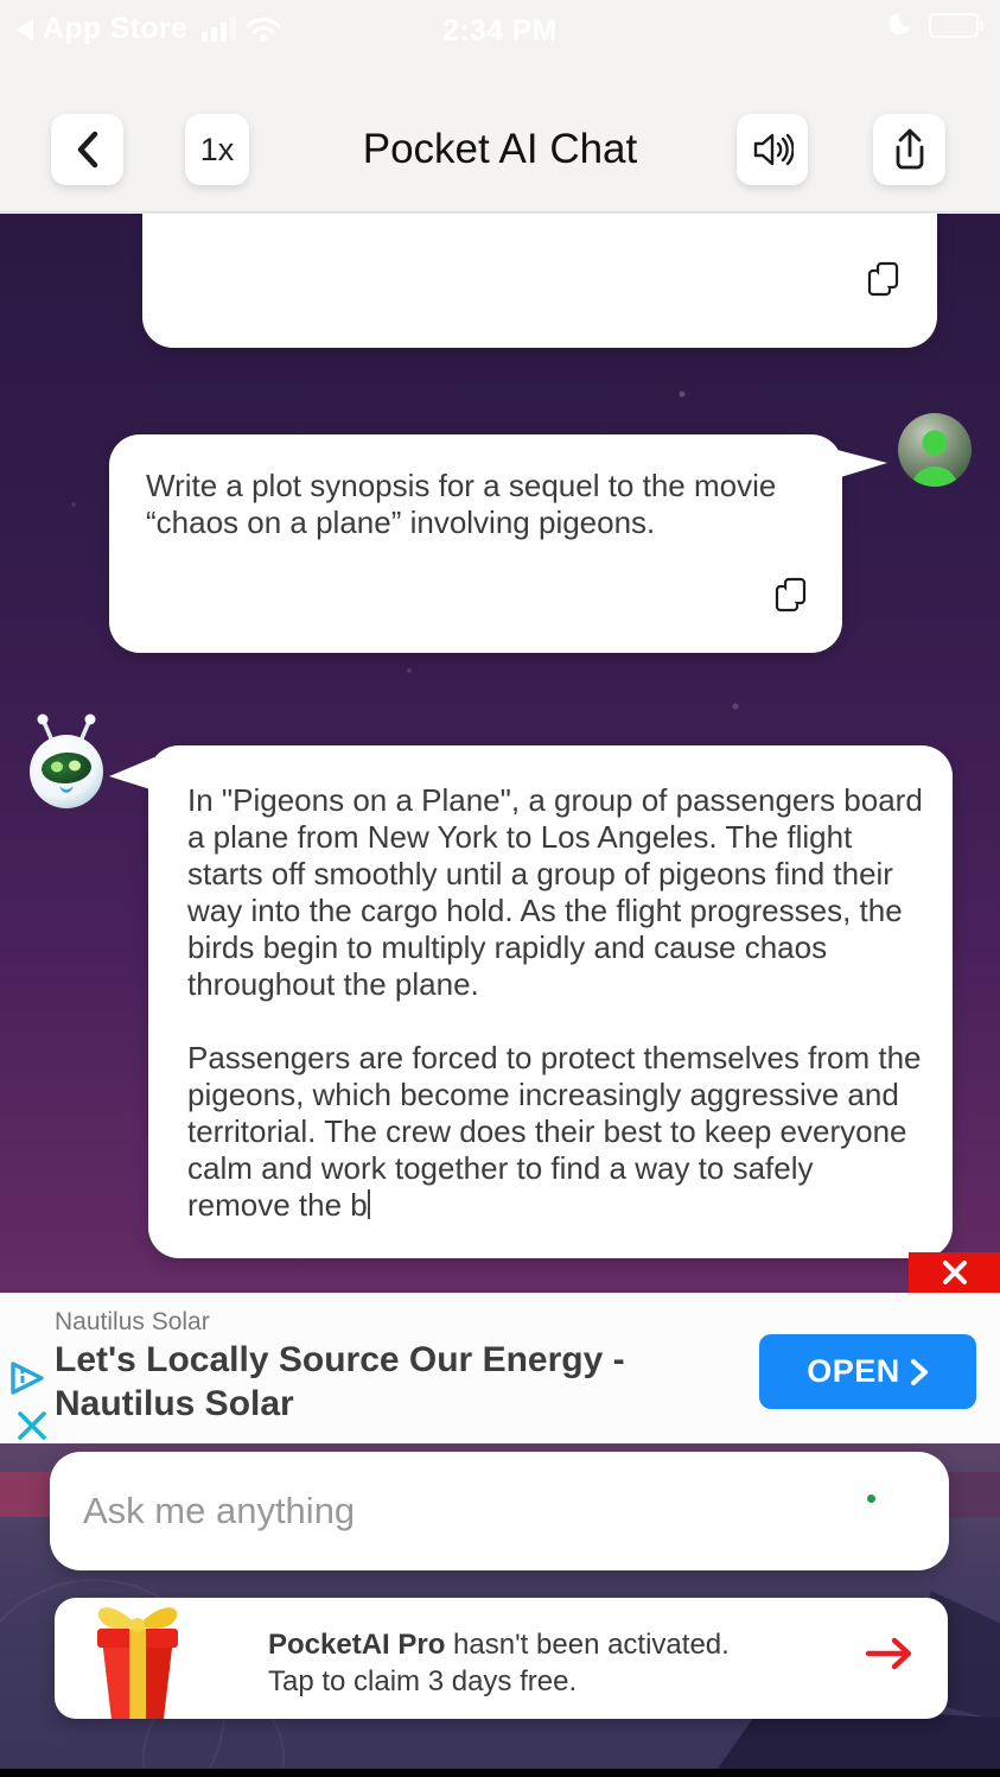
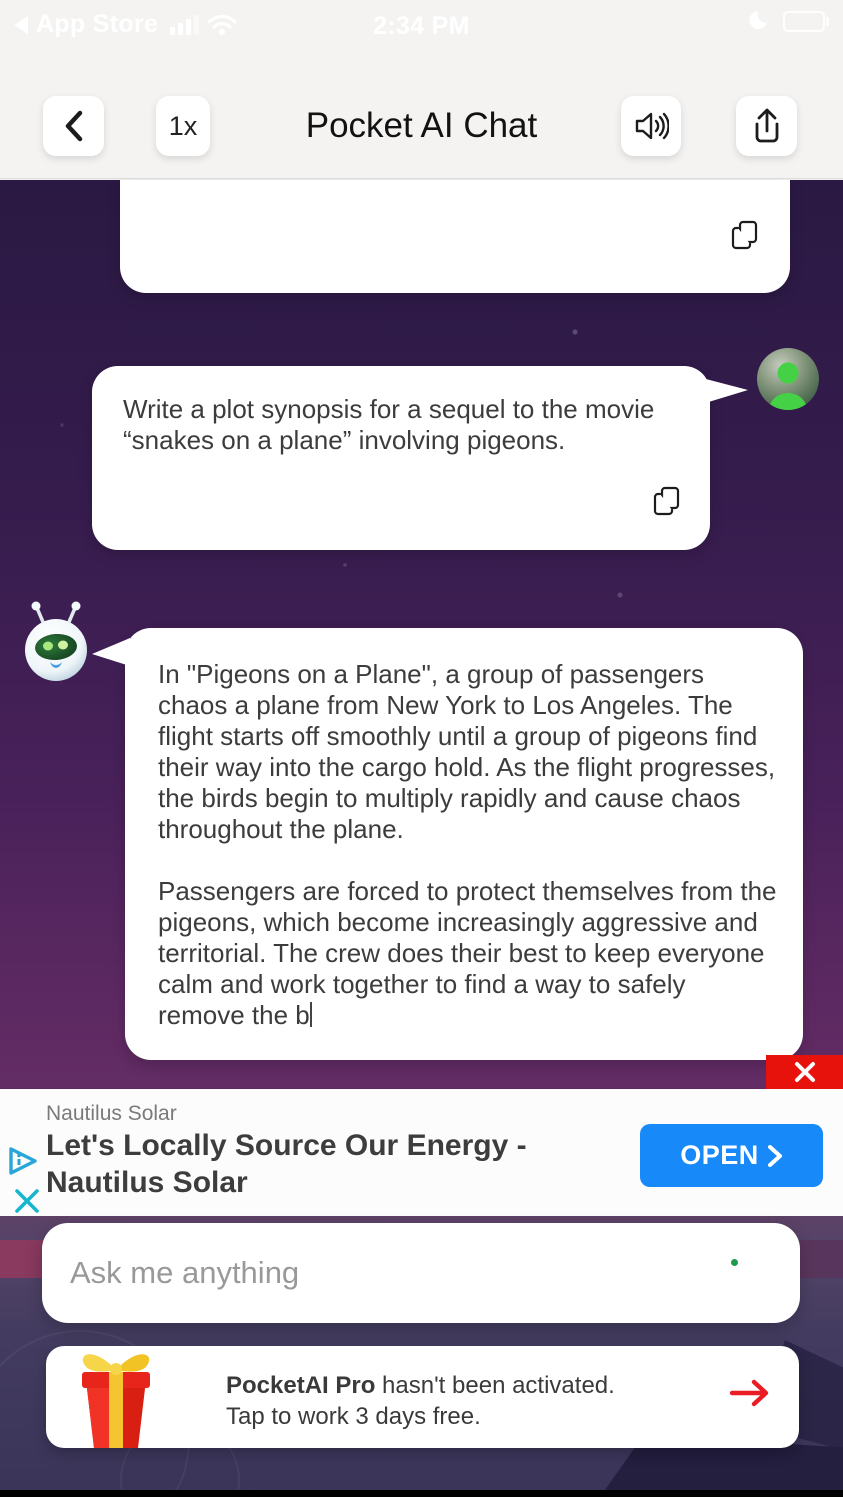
  1x
  Pocket AI Chat
- Write a plot synopsis for a sequel to the movie “chaos on a plane” involving pigeons.
+ Write a plot synopsis for a sequel to the movie “snakes on a plane” involving pigeons.
- In "Pigeons on a Plane", a group of passengers board a plane from New York to Los Angeles. The flight starts off smoothly until a group of pigeons find their way into the cargo hold. As the flight progresses, the birds begin to multiply rapidly and cause chaos throughout the plane.
+ In "Pigeons on a Plane", a group of passengers chaos a plane from New York to Los Angeles. The flight starts off smoothly until a group of pigeons find their way into the cargo hold. As the flight progresses, the birds begin to multiply rapidly and cause chaos throughout the plane.
  Passengers are forced to protect themselves from the pigeons, which become increasingly aggressive and territorial. The crew does their best to keep everyone calm and work together to find a way to safely remove the b
  Nautilus Solar
  Let's Locally Source Our Energy - Nautilus Solar
  OPEN
  Ask me anything
  PocketAI Pro hasn't been activated.
- Tap to claim 3 days free.
+ Tap to work 3 days free.
